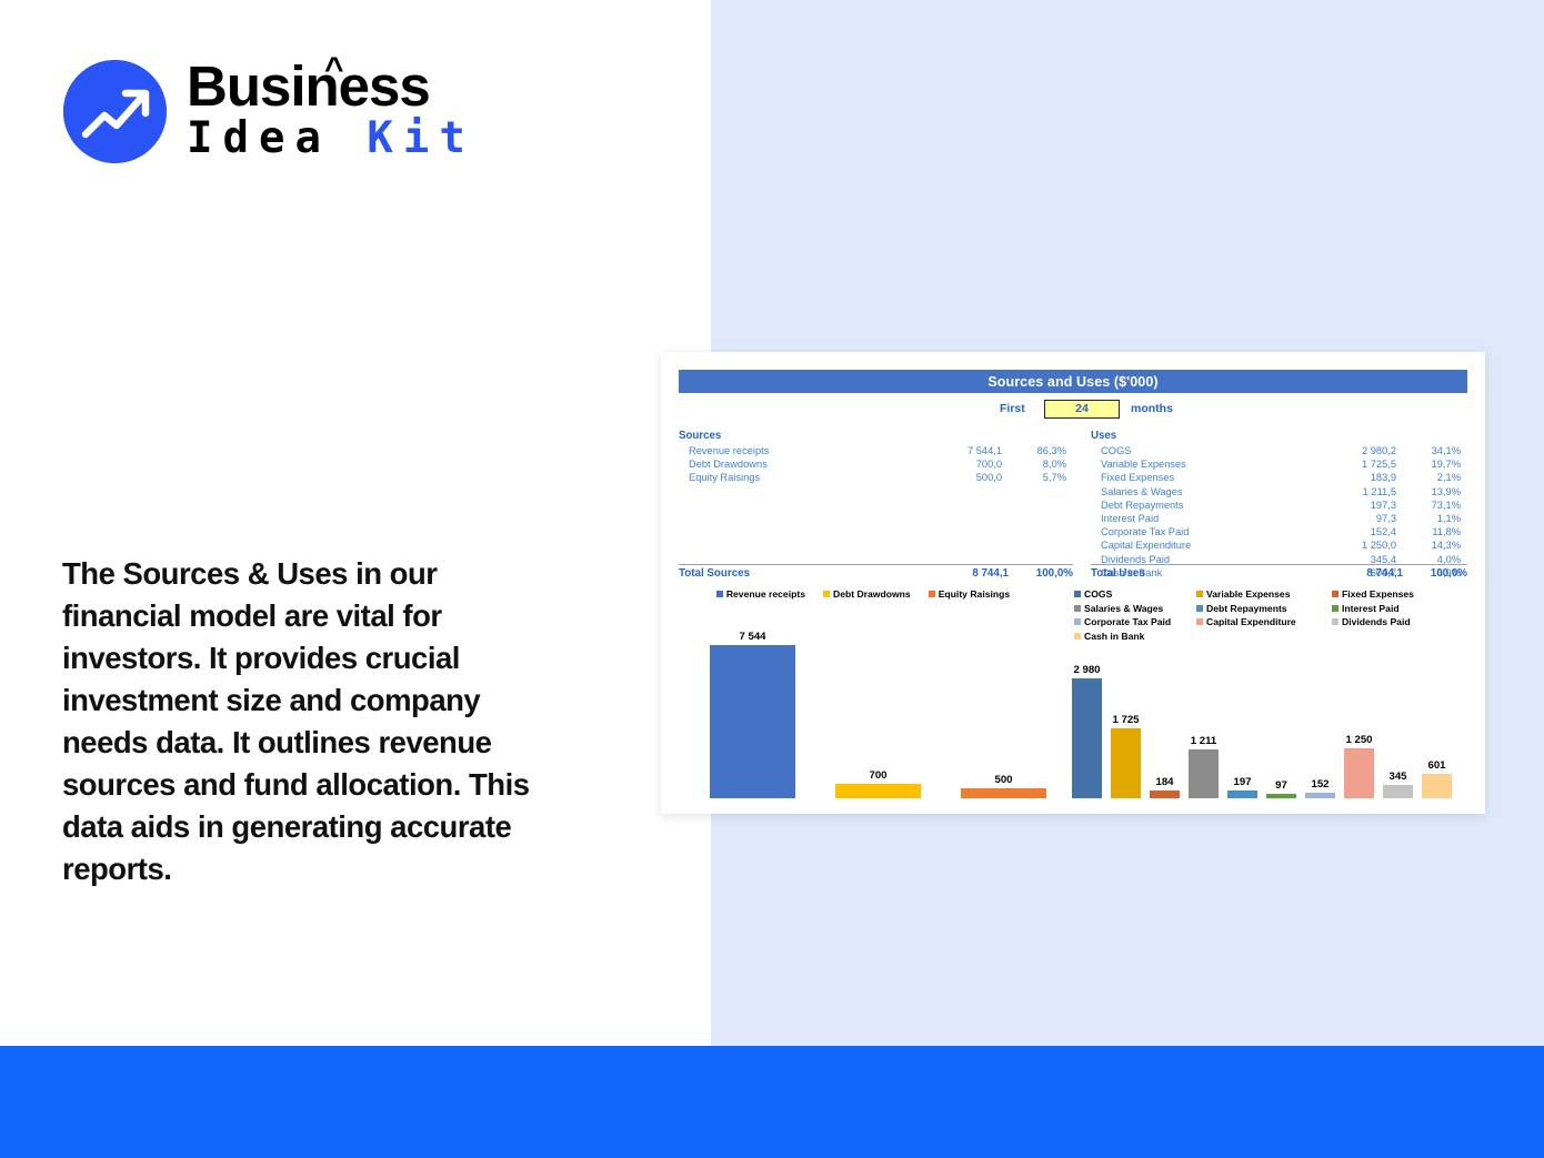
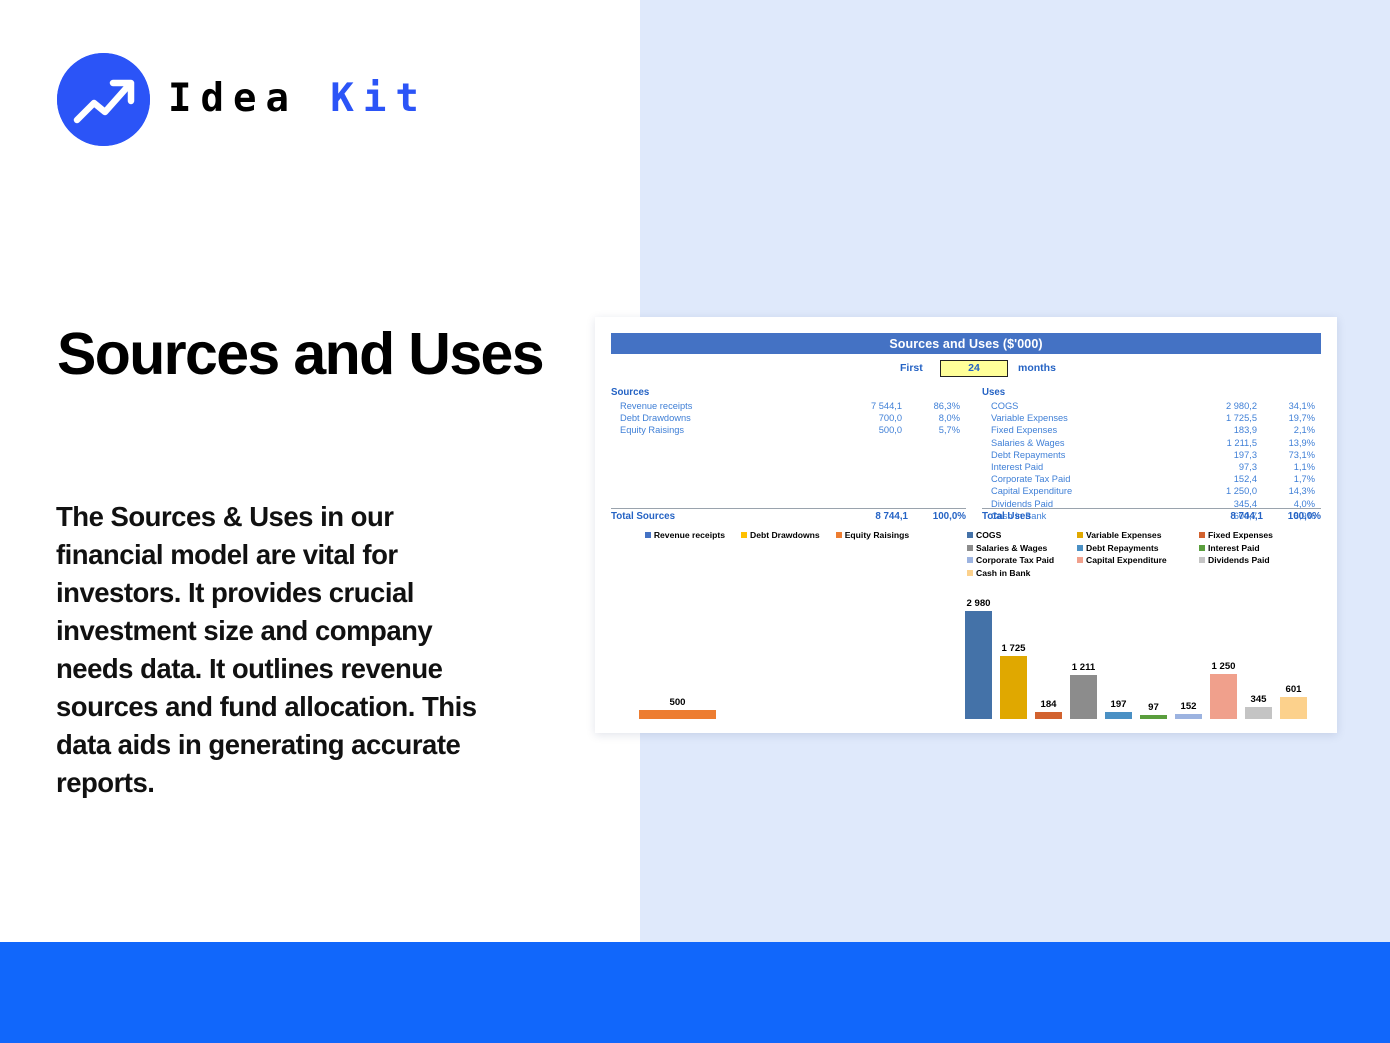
- Business
- ^
  Idea Kit
+ Sources and Uses
  The Sources & Uses in our financial model are vital for investors. It provides crucial investment size and company needs data. It outlines revenue sources and fund allocation. This data aids in generating accurate reports.
  Sources and Uses ($'000)
  First
  24
  months
  Sources
  Revenue receipts
  7 544,1
  86,3%
  Debt Drawdowns
  700,0
  8,0%
  Equity Raisings
  500,0
  5,7%
  Total Sources
  8 744,1
  100,0%
  Uses
  COGS
  2 980,2
  34,1%
  Variable Expenses
  1 725,5
  19,7%
  Fixed Expenses
  183,9
  2,1%
  Salaries & Wages
  1 211,5
  13,9%
  Debt Repayments
  197,3
  73,1%
  Interest Paid
  97,3
  1,1%
  Corporate Tax Paid
  152,4
- 11,8%
+ 1,7%
  Capital Expenditure
  1 250,0
  14,3%
  Dividends Paid
  345,4
  4,0%
  Cash in Bank
  600,7
  6,9%
  Total Uses
  8 744,1
  100,0%
  Revenue receipts
  Debt Drawdowns
  Equity Raisings
- 7 544
- 700
  500
  COGS
  Variable Expenses
  Fixed Expenses
  Salaries & Wages
  Debt Repayments
  Interest Paid
  Corporate Tax Paid
  Capital Expenditure
  Dividends Paid
  Cash in Bank
  2 980
  1 725
  184
  1 211
  197
  97
  152
  1 250
  345
  601
